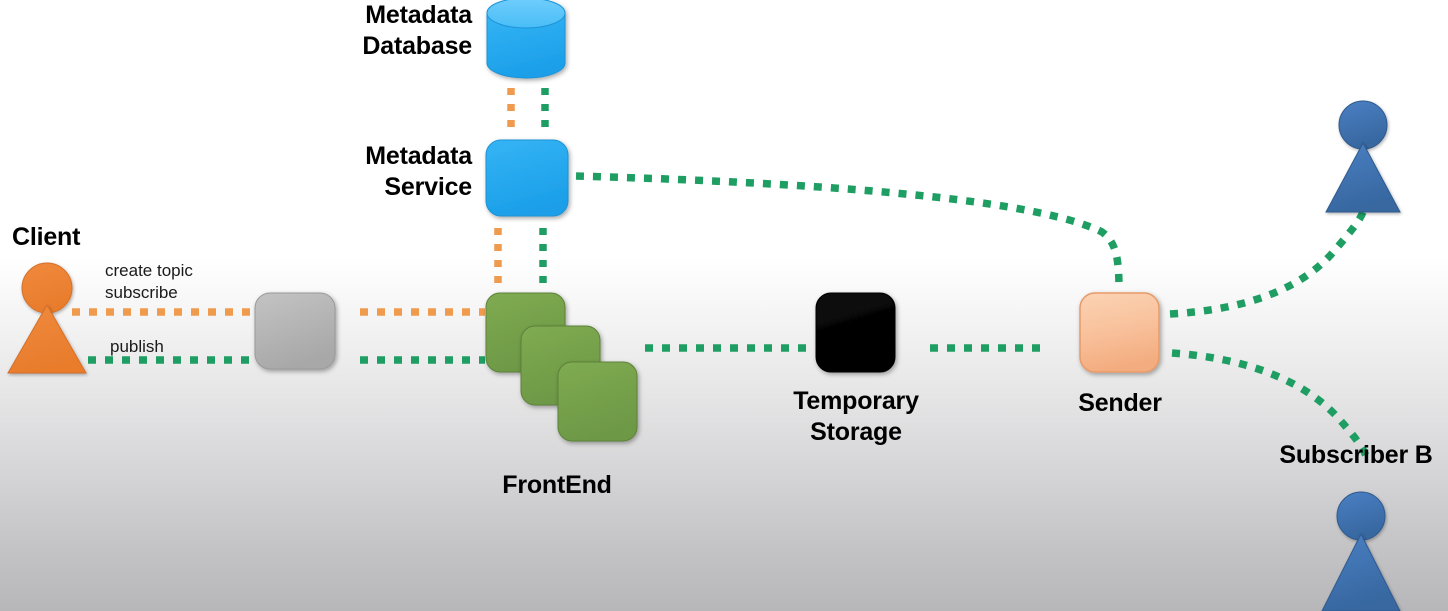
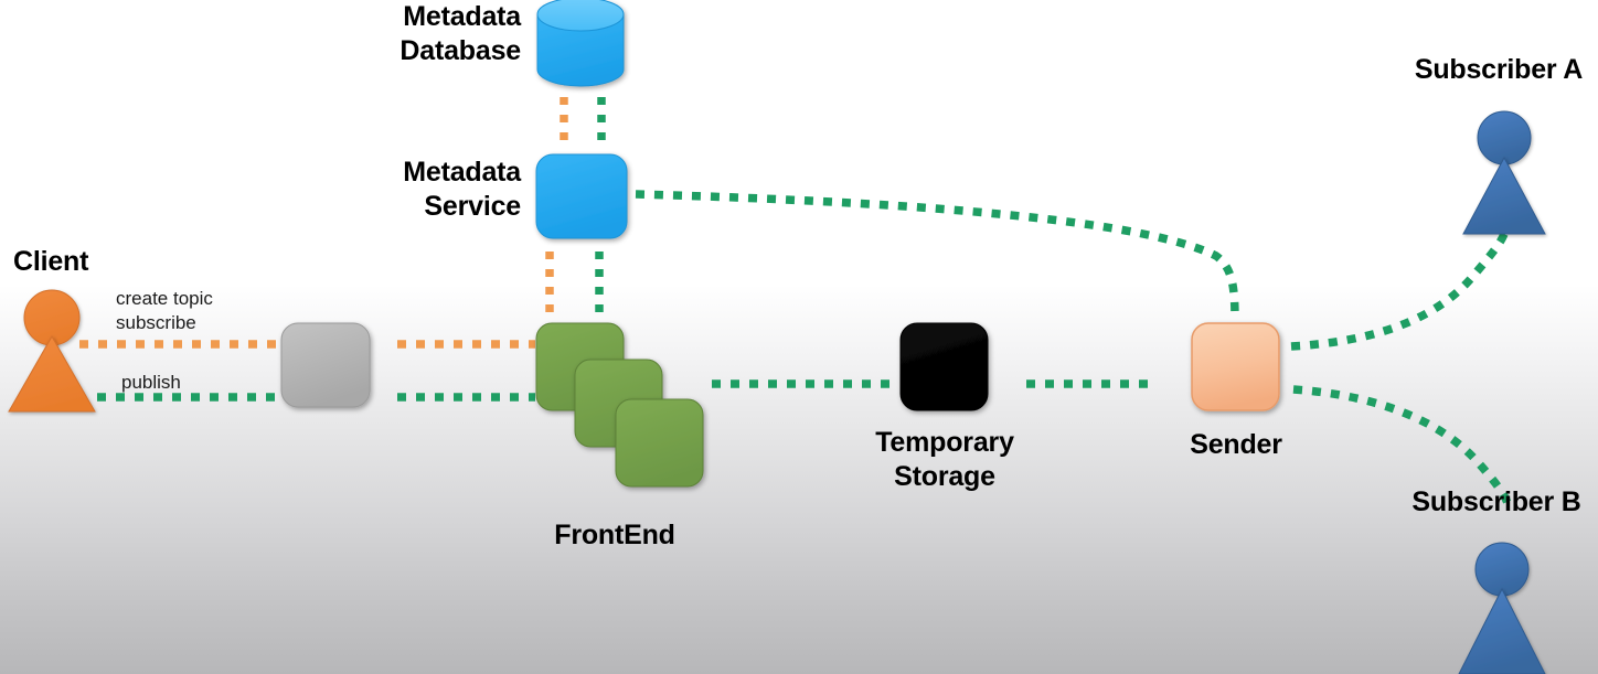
  Client
  create topic
  subscribe
  publish
  FrontEnd
  Metadata
  Database
  Metadata
  Service
  Temporary
  Storage
  Sender
+ Subscriber A
  Subscriber B
